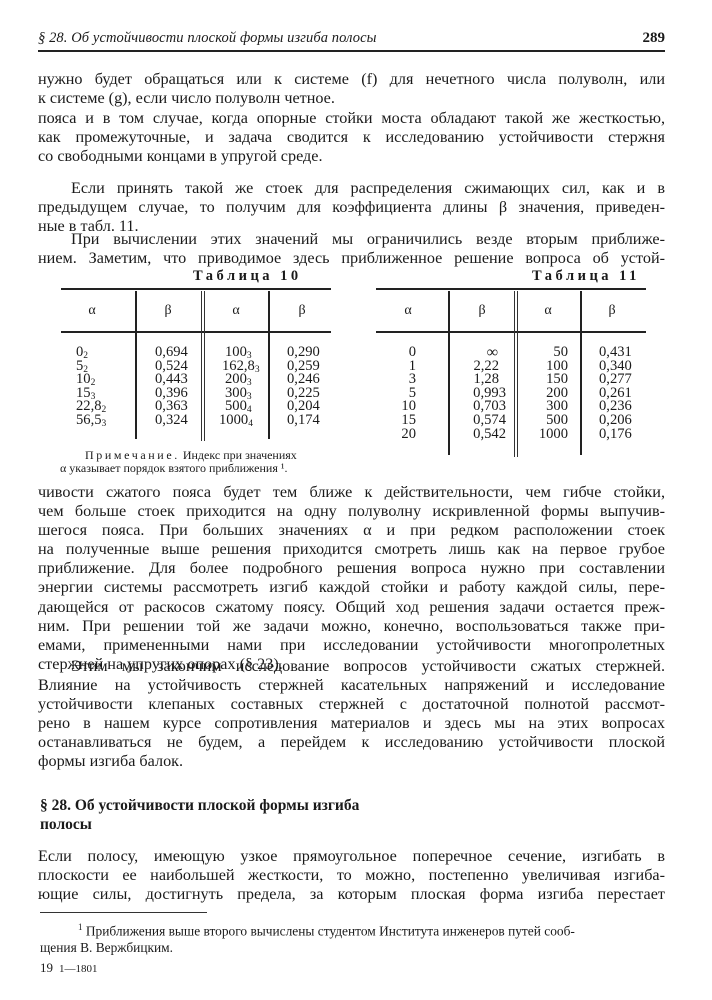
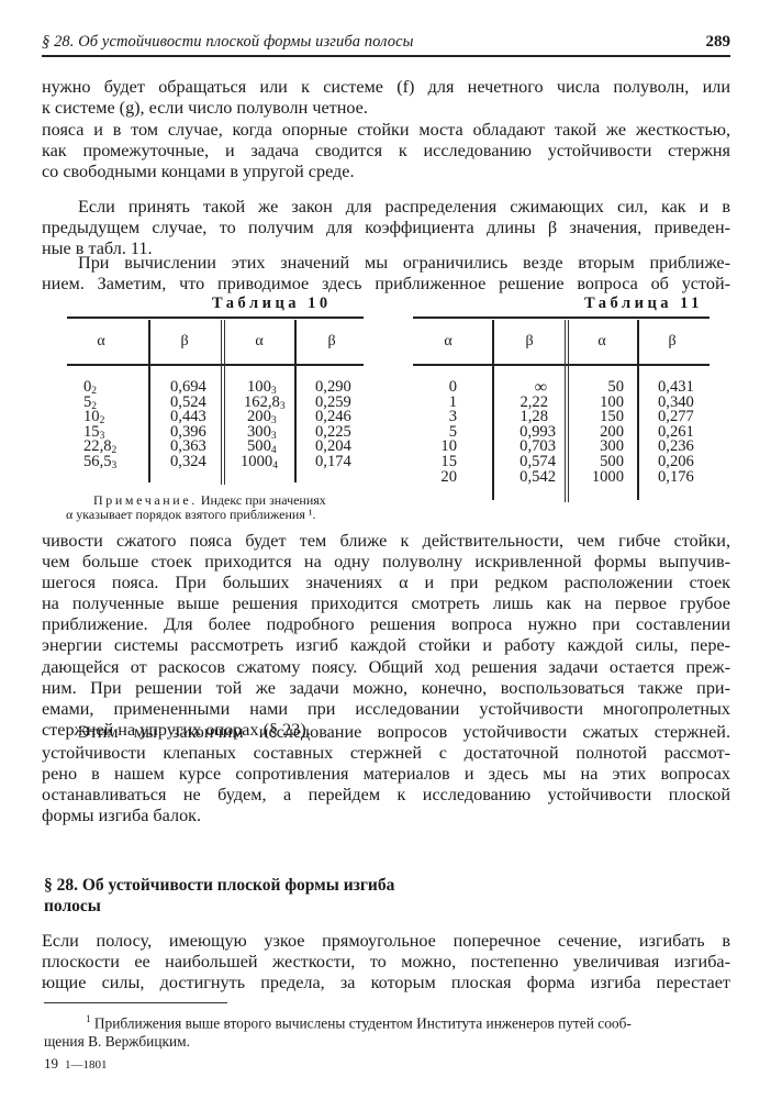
  § 28. Об устойчивости плоской формы изгиба полосы
  289
  нужно будет обращаться или к системе (f) для нечетного числа полуволн, или
  к системе (g), если число полуволн четное.
  пояса и в том случае, когда опорные стойки моста обладают такой же жесткостью,
  как промежуточные, и задача сводится к исследованию устойчивости стержня
  со свободными концами в упругой среде.
- Если принять такой же стоек для распределения сжимающих сил, как и в
+ Если принять такой же закон для распределения сжимающих сил, как и в
  предыдущем случае, то получим для коэффициента длины β значения, приведен-
  ные в табл. 11.
  При вычислении этих значений мы ограничились везде вторым приближе-
  нием. Заметим, что приводимое здесь приближенное решение вопроса об устой-
  Таблица 10
  α
  β
  α
  β
  02
  52
  102
  153
  22,82
  56,53
  0,694
  0,524
  0,443
  0,396
  0,363
  0,324
  1003
  162,83
  2003
  3003
  5004
  10004
  0,290
  0,259
  0,246
  0,225
  0,204
  0,174
  Примечание. Индекс при значениях
  α указывает порядок взятого приближения ¹.
  Таблица 11
  α
  β
  α
  β
  0
  1
  3
  5
  10
  15
  20
  ∞
  2,22
  1,28
  0,993
  0,703
  0,574
  0,542
  50
  100
  150
  200
  300
  500
  1000
  0,431
  0,340
  0,277
  0,261
  0,236
  0,206
  0,176
  чивости сжатого пояса будет тем ближе к действительности, чем гибче стойки,
  чем больше стоек приходится на одну полуволну искривленной формы выпучив-
  шегося пояса. При больших значениях α и при редком расположении стоек
  на полученные выше решения приходится смотреть лишь как на первое грубое
  приближение. Для более подробного решения вопроса нужно при составлении
  энергии системы рассмотреть изгиб каждой стойки и работу каждой силы, пере-
  дающейся от раскосов сжатому поясу. Общий ход решения задачи остается преж-
  ним. При решении той же задачи можно, конечно, воспользоваться также при-
  емами, примененными нами при исследовании устойчивости многопролетных
  стержней на упругих опорах (§ 23).
  Этим мы закончим исследование вопросов устойчивости сжатых стержней.
- Влияние на устойчивость стержней касательных напряжений и исследование
  устойчивости клепаных составных стержней с достаточной полнотой рассмот-
  рено в нашем курсе сопротивления материалов и здесь мы на этих вопросах
  останавливаться не будем, а перейдем к исследованию устойчивости плоской
  формы изгиба балок.
  § 28. Об устойчивости плоской формы изгиба
  полосы
  Если полосу, имеющую узкое прямоугольное поперечное сечение, изгибать в
  плоскости ее наибольшей жесткости, то можно, постепенно увеличивая изгиба-
  ющие силы, достигнуть предела, за которым плоская форма изгиба перестает
  1 Приближения выше второго вычислены студентом Института инженеров путей сооб-
  щения В. Вержбицким.
  19 1—1801
